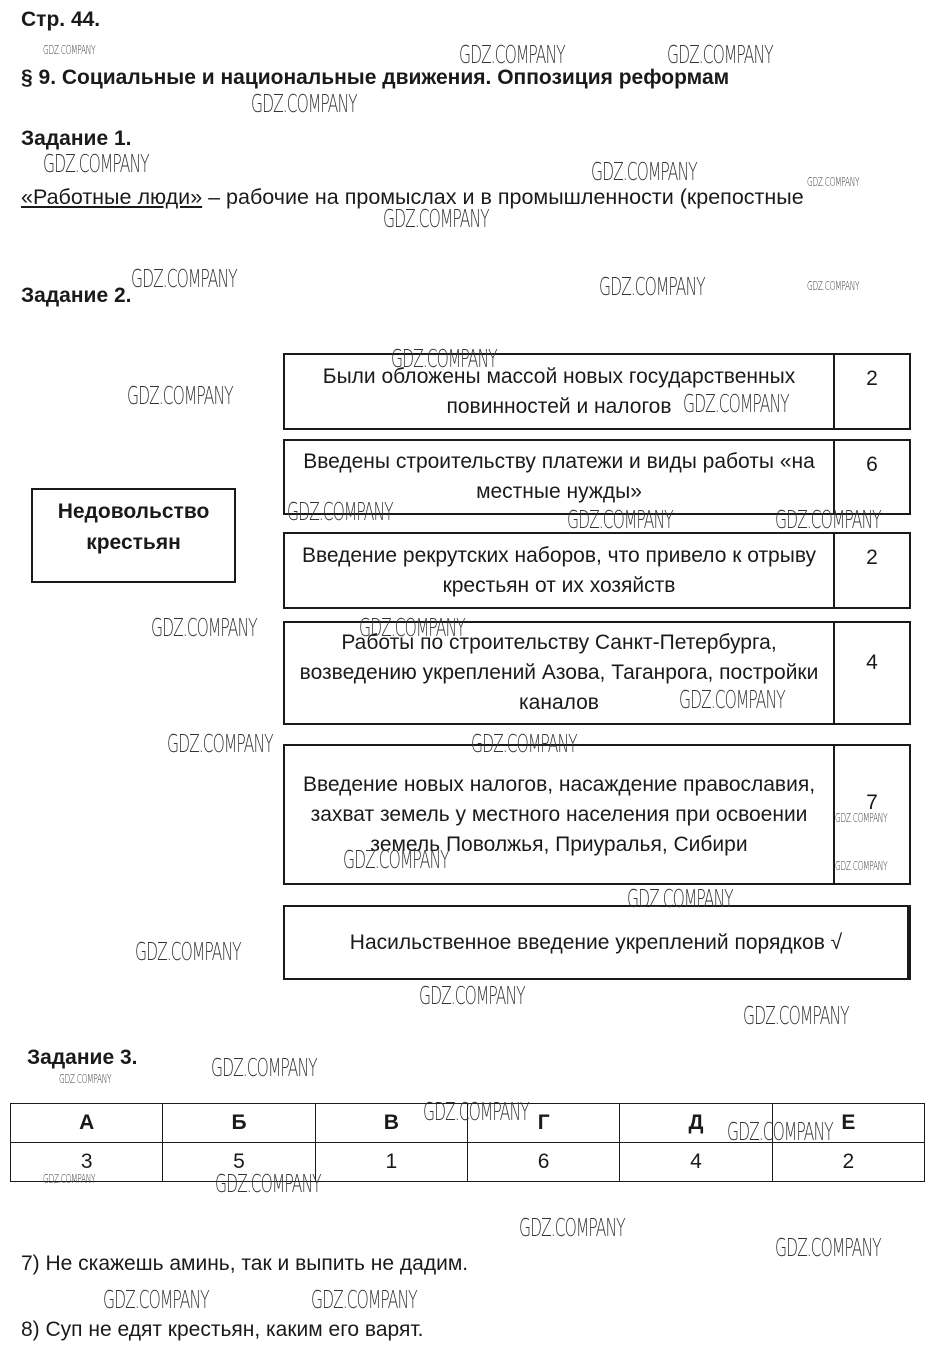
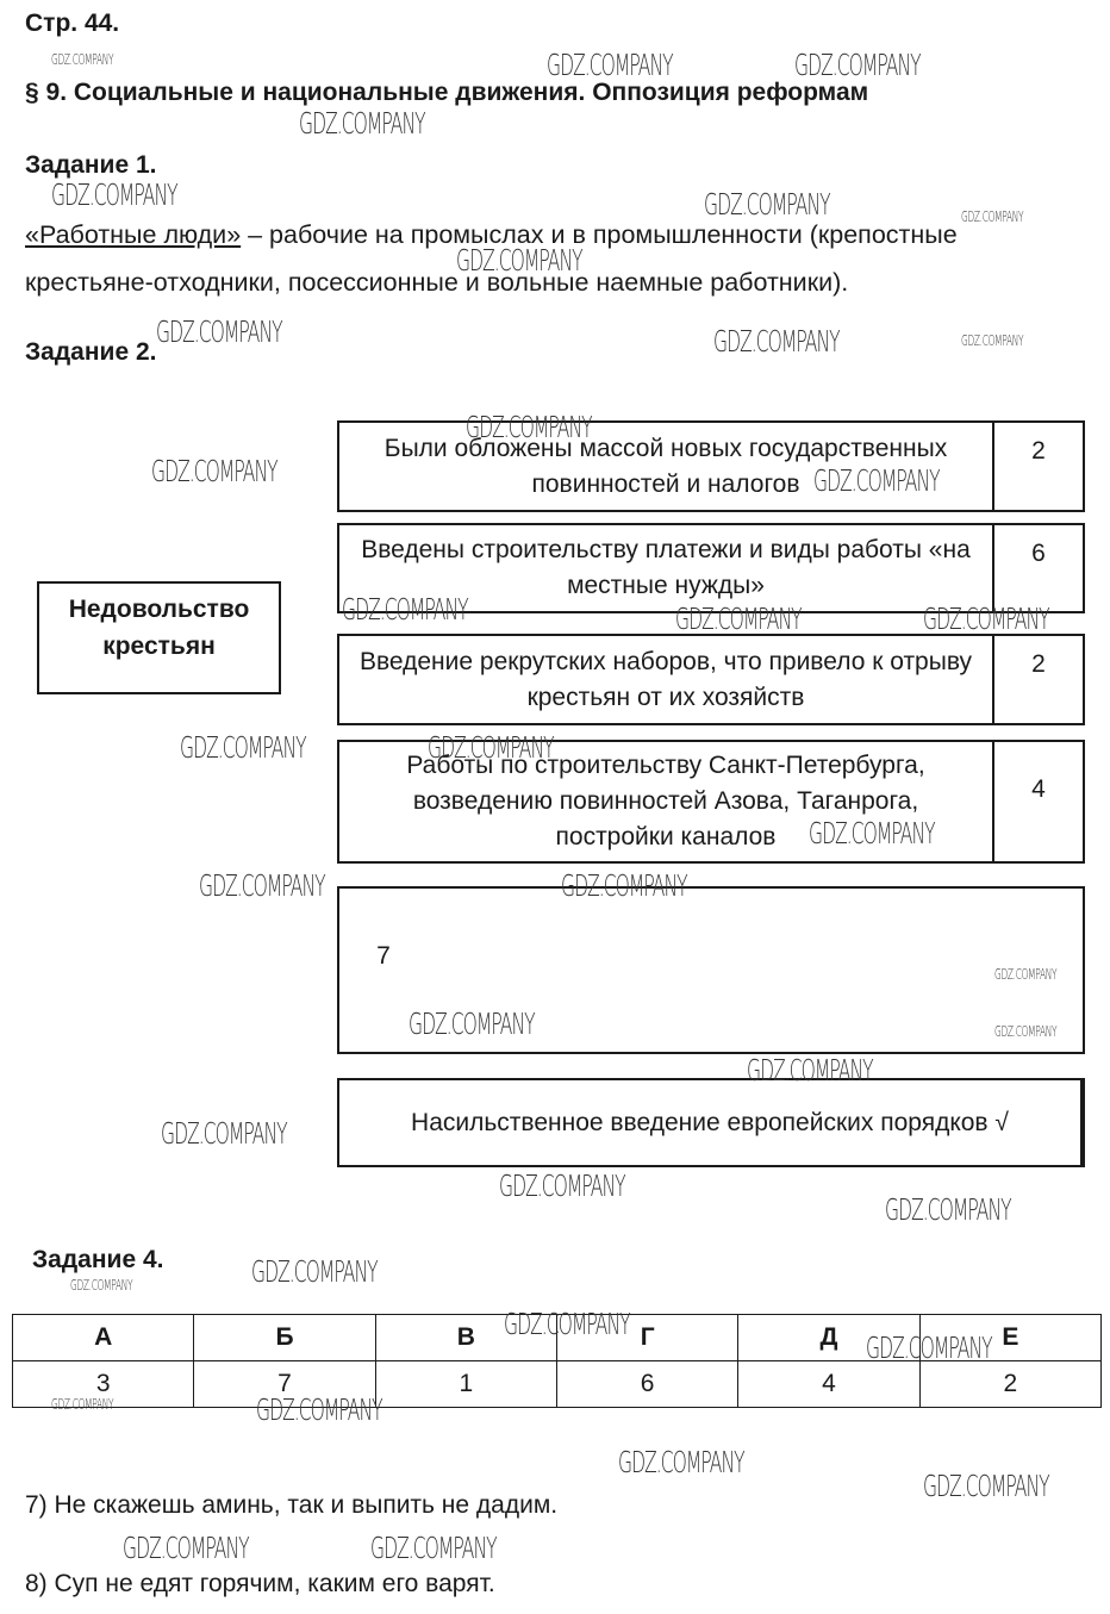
  Стр. 44.
  § 9. Социальные и национальные движения. Оппозиция реформам
  Задание 1.
  «Работные люди» – рабочие на промыслах и в промышленности (крепостные
+ крестьяне-отходники, посессионные и вольные наемные работники).
  Задание 2.
  Недовольство крестьян
  Были обложены массой новых государственных повинностей и налогов
  2
  Введены строительству платежи и виды работы «на местные нужды»
  6
  Введение рекрутских наборов, что привело к отрыву крестьян от их хозяйств
  2
- Работы по строительству Санкт-Петербурга, возведению укреплений Азова, Таганрога, постройки каналов
+ Работы по строительству Санкт-Петербурга, возведению повинностей Азова, Таганрога, постройки каналов
  4
- Введение новых налогов, насаждение православия, захват земель у местного населения при освоении земель Поволжья, Приуралья, Сибири
  7
- Насильственное введение укреплений порядков √
+ Насильственное введение европейских порядков √
- Задание 3.
+ Задание 4.
  А	Б	В	Г	Д	Е
- 3	5	1	6	4	2
+ 3	7	1	6	4	2
  7) Не скажешь аминь, так и выпить не дадим.
- 8) Суп не едят крестьян, каким его варят.
+ 8) Суп не едят горячим, каким его варят.
  GDZ.COMPANY
  GDZ.COMPANY
  GDZ.COMPANY
  GDZ.COMPANY
  GDZ.COMPANY
  GDZ.COMPANY
  GDZ.COMPANY
  GDZ.COMPANY
  GDZ.COMPANY
  GDZ.COMPANY
  GDZ.COMPANY
  GDZ.COMPANY
  GDZ.COMPANY
  GDZ.COMPANY
  GDZ.COMPANY
  GDZ.COMPANY
  GDZ.COMPANY
  GDZ.COMPANY
  GDZ.COMPANY
  GDZ.COMPANY
  GDZ.COMPANY
  GDZ.COMPANY
  GDZ.COMPANY
  GDZ.COMPANY
  GDZ.COMPANY
  GDZ.COMPANY
  GDZ.COMPANY
  GDZ.COMPANY
  GDZ.COMPANY
  GDZ.COMPANY
  GDZ.COMPANY
  GDZ.COMPANY
  GDZ.COMPANY
  GDZ.COMPANY
  GDZ.COMPANY
  GDZ.COMPANY
  GDZ.COMPANY
  GDZ.COMPANY
  GDZ.COMPANY
